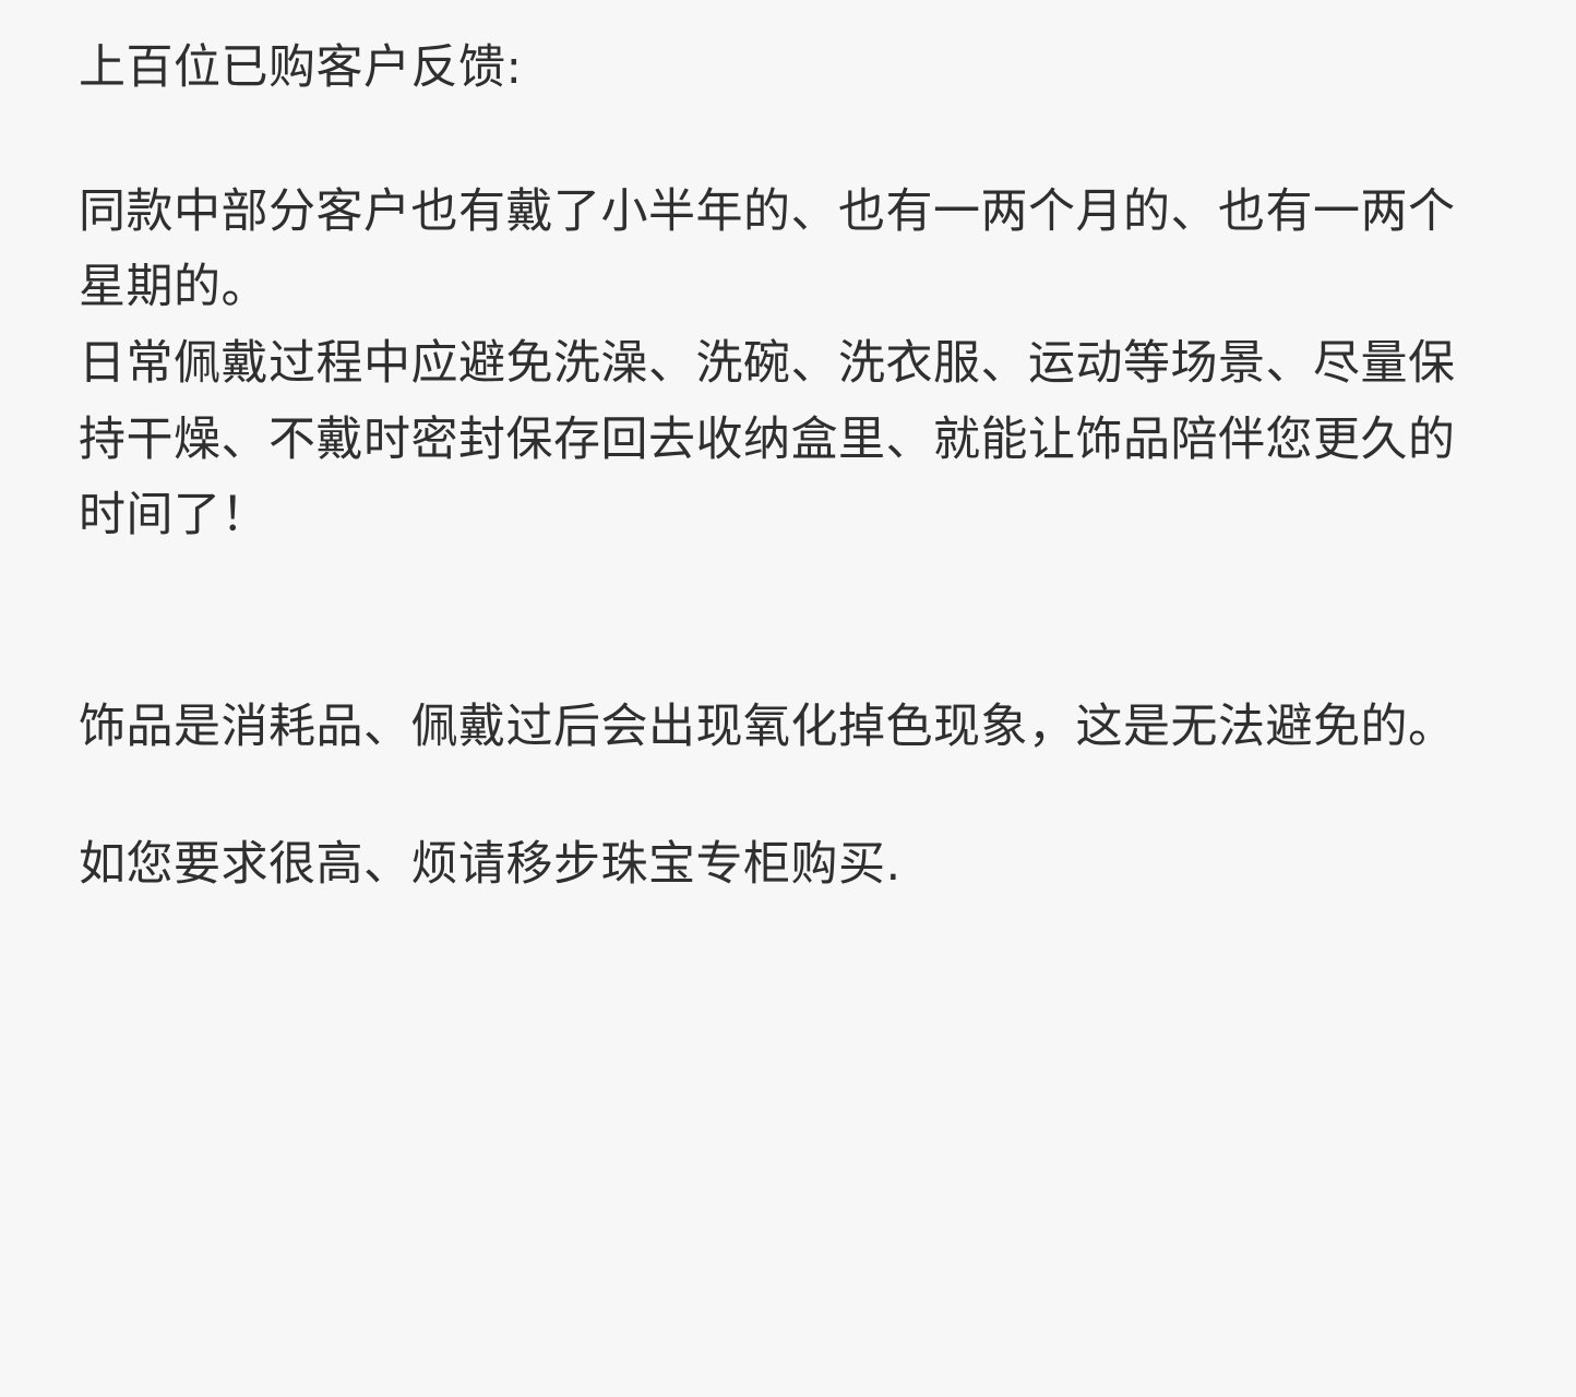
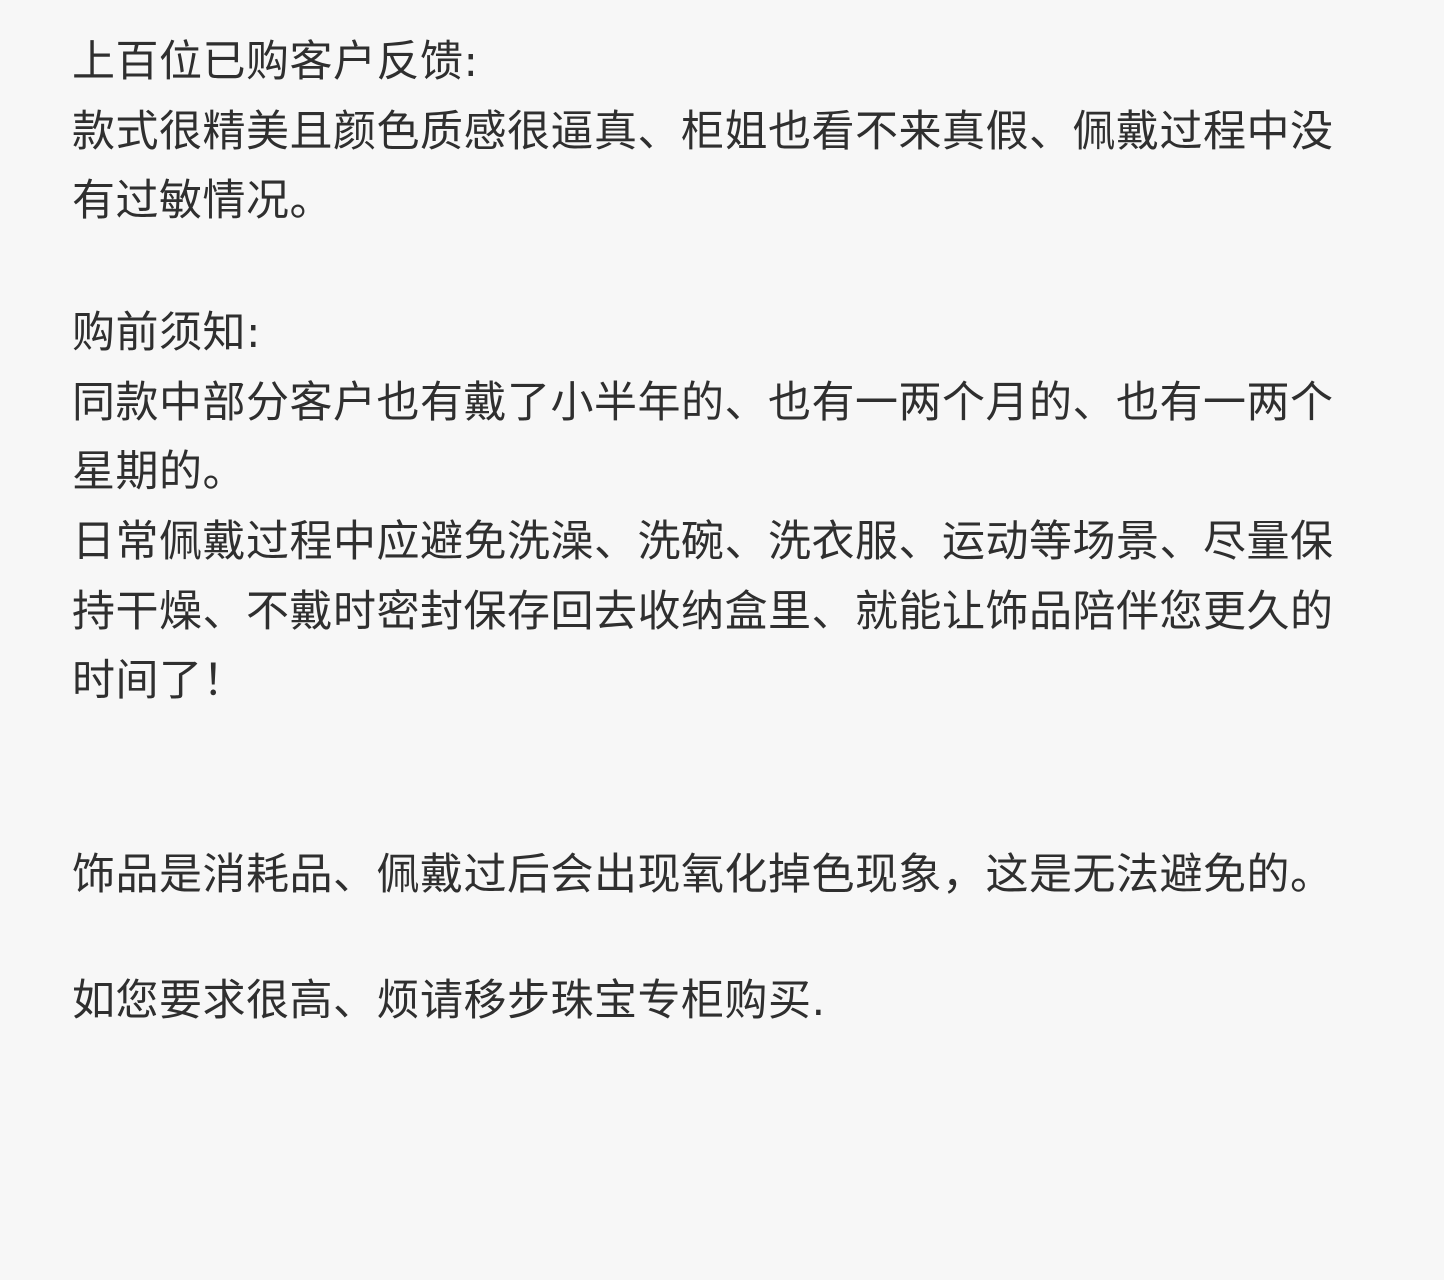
  上百位已购客户反馈:
+ 款式很精美且颜色质感很逼真、柜姐也看不来真假、佩戴过程中没有过敏情况。
+ 购前须知:
  同款中部分客户也有戴了小半年的、也有一两个月的、也有一两个星期的。
  日常佩戴过程中应避免洗澡、洗碗、洗衣服、运动等场景、尽量保持干燥、不戴时密封保存回去收纳盒里、就能让饰品陪伴您更久的时间了！
  饰品是消耗品、佩戴过后会出现氧化掉色现象，这是无法避免的。
  如您要求很高、烦请移步珠宝专柜购买.
